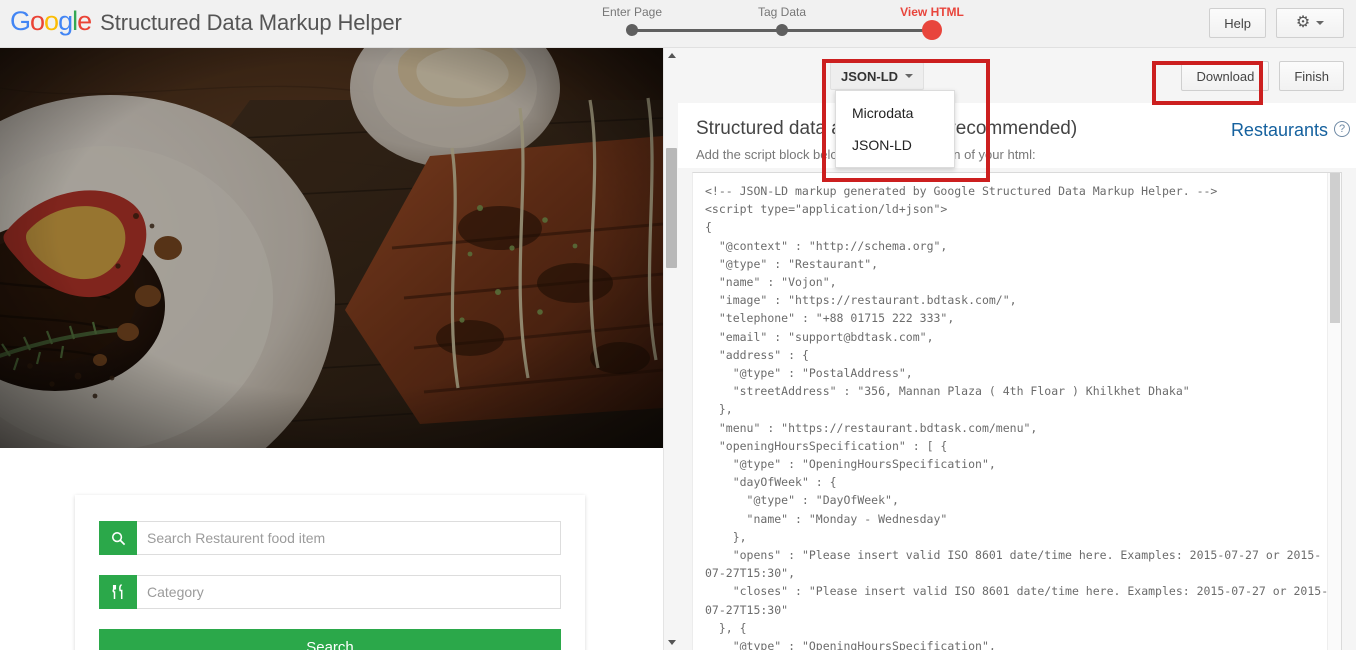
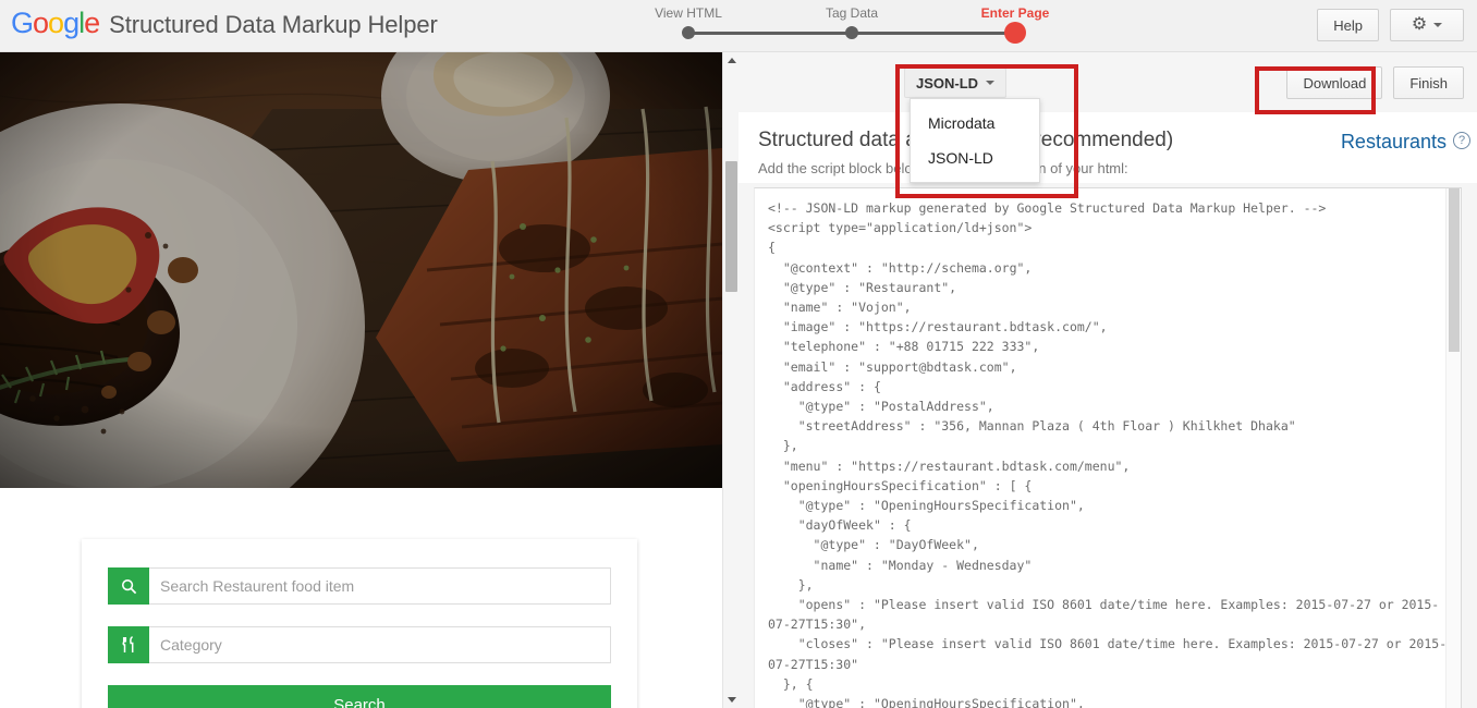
  Google
  Structured Data Markup Helper
- Enter Page
+ View HTML
  Tag Data
- View HTML
+ Enter Page
  Help
  ⚙
  Search Restaurent food item
  Category
  Search
  JSON-LD
  Download
  Finish
  Restaurants
  ?
  <!-- JSON-LD markup generated by Google Structured Data Markup Helper. -->
  <script type="application/ld+json">
  {
  "@context" : "http://schema.org",
  "@type" : "Restaurant",
  "name" : "Vojon",
  "image" : "https://restaurant.bdtask.com/",
  "telephone" : "+88 01715 222 333",
  "email" : "support@bdtask.com",
  "address" : {
  "@type" : "PostalAddress",
  "streetAddress" : "356, Mannan Plaza ( 4th Floar ) Khilkhet Dhaka"
  },
  "menu" : "https://restaurant.bdtask.com/menu",
  "openingHoursSpecification" : [ {
  "@type" : "OpeningHoursSpecification",
  "dayOfWeek" : {
  "@type" : "DayOfWeek",
  "name" : "Monday - Wednesday"
  },
  "opens" : "Please insert valid ISO 8601 date/time here. Examples: 2015-07-27 or 2015-07-27T15:30",
  "closes" : "Please insert valid ISO 8601 date/time here. Examples: 2015-07-27 or 2015-07-27T15:30"
  }, {
  "@type" : "OpeningHoursSpecification",
  Microdata
  JSON-LD
